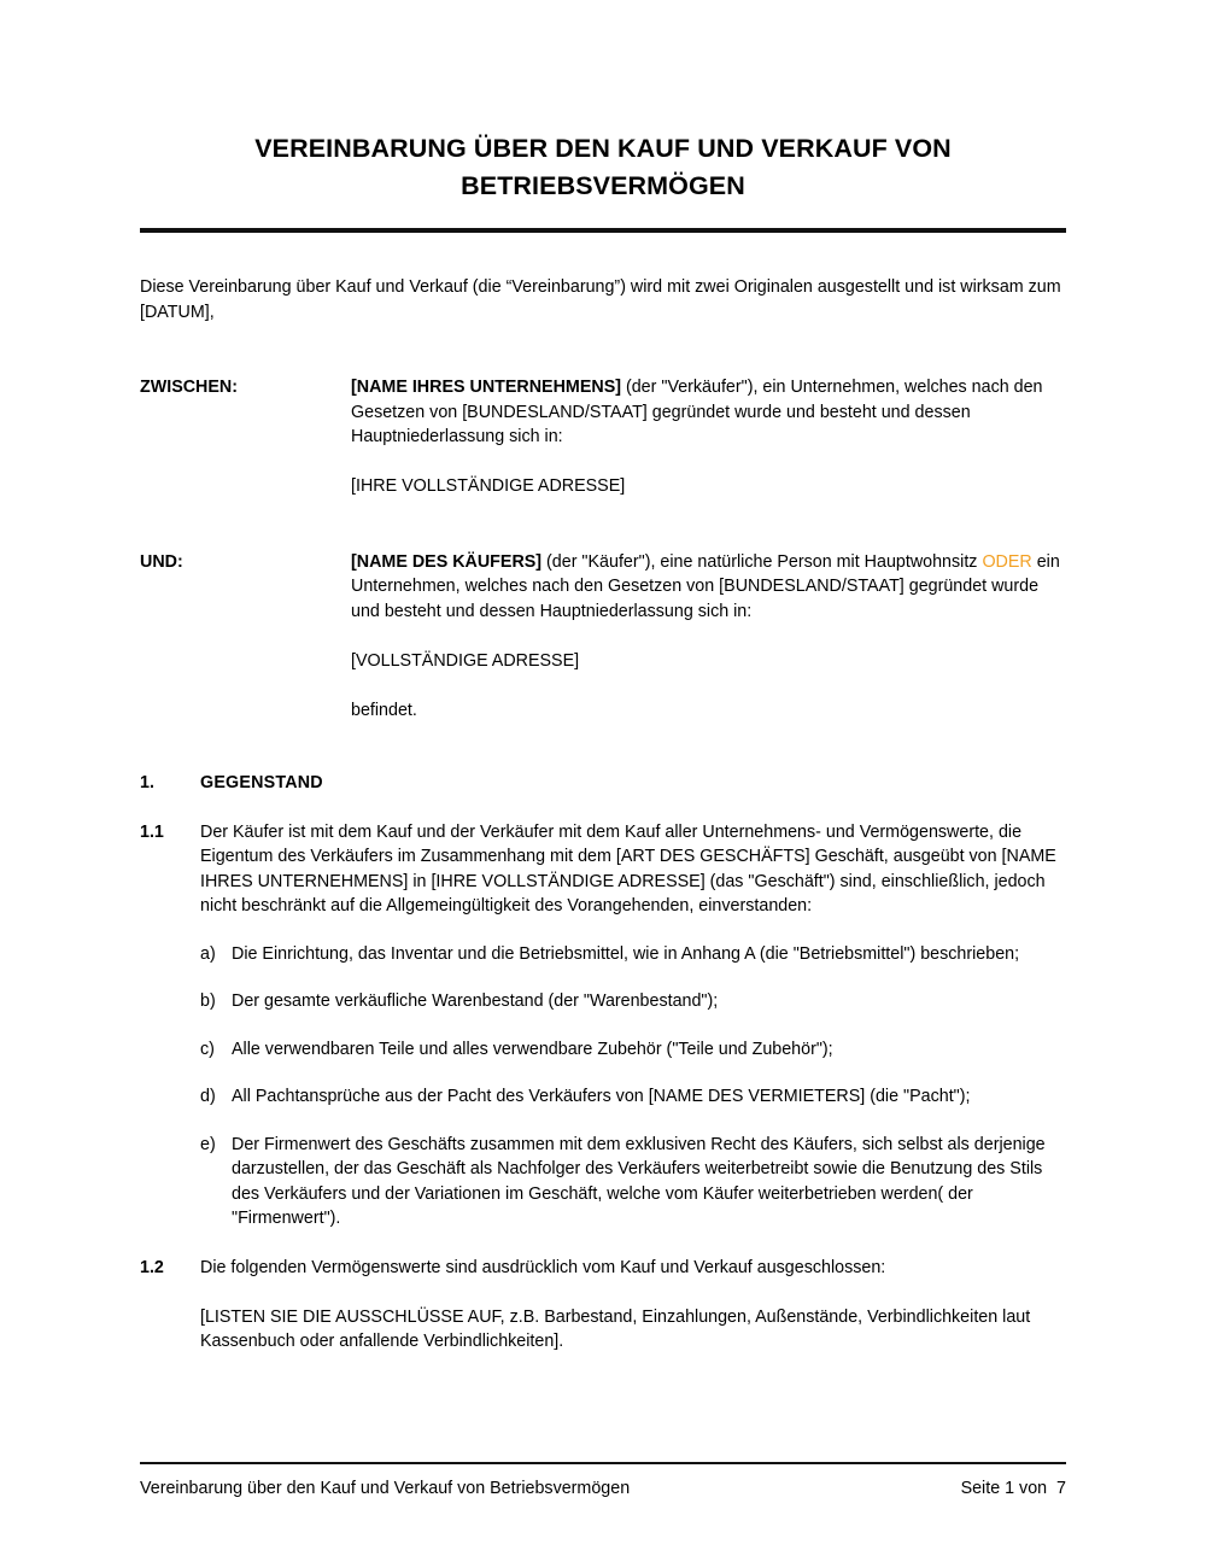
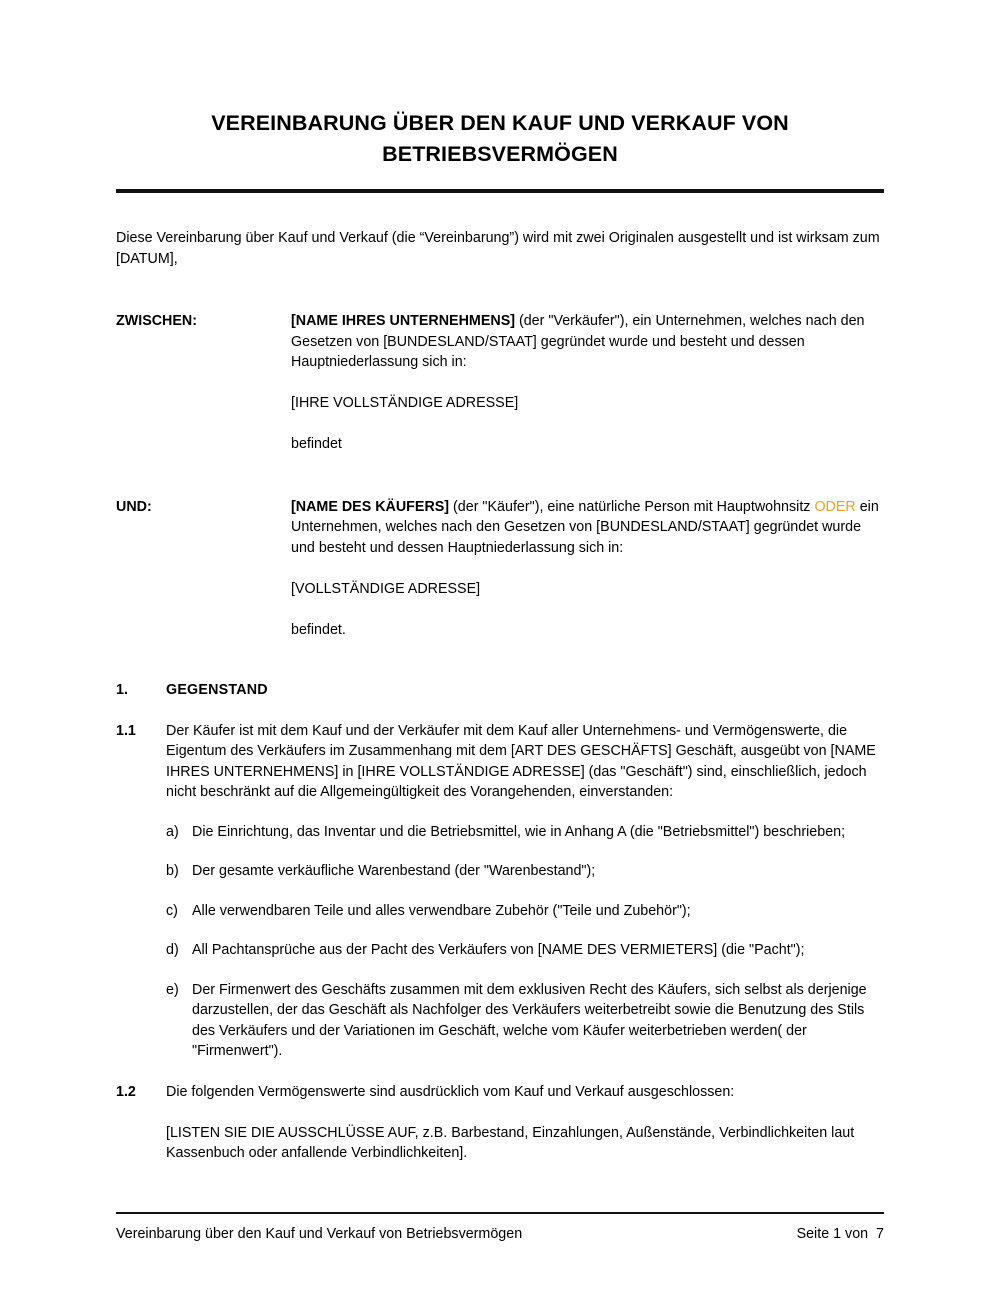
  VEREINBARUNG ÜBER DEN KAUF UND VERKAUF VON BETRIEBSVERMÖGEN
  Diese Vereinbarung über Kauf und Verkauf (die “Vereinbarung”) wird mit zwei Originalen ausgestellt und ist wirksam zum [DATUM],
  ZWISCHEN:
  [NAME IHRES UNTERNEHMENS] (der "Verkäufer"), ein Unternehmen, welches nach den Gesetzen von [BUNDESLAND/STAAT] gegründet wurde und besteht und dessen Hauptniederlassung sich in:
  [IHRE VOLLSTÄNDIGE ADRESSE]
+ befindet
  UND:
  [NAME DES KÄUFERS] (der "Käufer"), eine natürliche Person mit Hauptwohnsitz ODER ein Unternehmen, welches nach den Gesetzen von [BUNDESLAND/STAAT] gegründet wurde und besteht und dessen Hauptniederlassung sich in:
  [VOLLSTÄNDIGE ADRESSE]
  befindet.
  1.
  GEGENSTAND
  1.1
  Der Käufer ist mit dem Kauf und der Verkäufer mit dem Kauf aller Unternehmens- und Vermögenswerte, die Eigentum des Verkäufers im Zusammenhang mit dem [ART DES GESCHÄFTS] Geschäft, ausgeübt von [NAME IHRES UNTERNEHMENS] in [IHRE VOLLSTÄNDIGE ADRESSE] (das "Geschäft") sind, einschließlich, jedoch nicht beschränkt auf die Allgemeingültigkeit des Vorangehenden, einverstanden:
  a)
  Die Einrichtung, das Inventar und die Betriebsmittel, wie in Anhang A (die "Betriebsmittel") beschrieben;
  b)
  Der gesamte verkäufliche Warenbestand (der "Warenbestand");
  c)
  Alle verwendbaren Teile und alles verwendbare Zubehör ("Teile und Zubehör");
  d)
  All Pachtansprüche aus der Pacht des Verkäufers von [NAME DES VERMIETERS] (die "Pacht");
  e)
  Der Firmenwert des Geschäfts zusammen mit dem exklusiven Recht des Käufers, sich selbst als derjenige darzustellen, der das Geschäft als Nachfolger des Verkäufers weiterbetreibt sowie die Benutzung des Stils des Verkäufers und der Variationen im Geschäft, welche vom Käufer weiterbetrieben werden( der "Firmenwert").
  1.2
  Die folgenden Vermögenswerte sind ausdrücklich vom Kauf und Verkauf ausgeschlossen:
  [LISTEN SIE DIE AUSSCHLÜSSE AUF, z.B. Barbestand, Einzahlungen, Außenstände, Verbindlichkeiten laut Kassenbuch oder anfallende Verbindlichkeiten].
  Vereinbarung über den Kauf und Verkauf von Betriebsvermögen
  Seite 1 von 7
